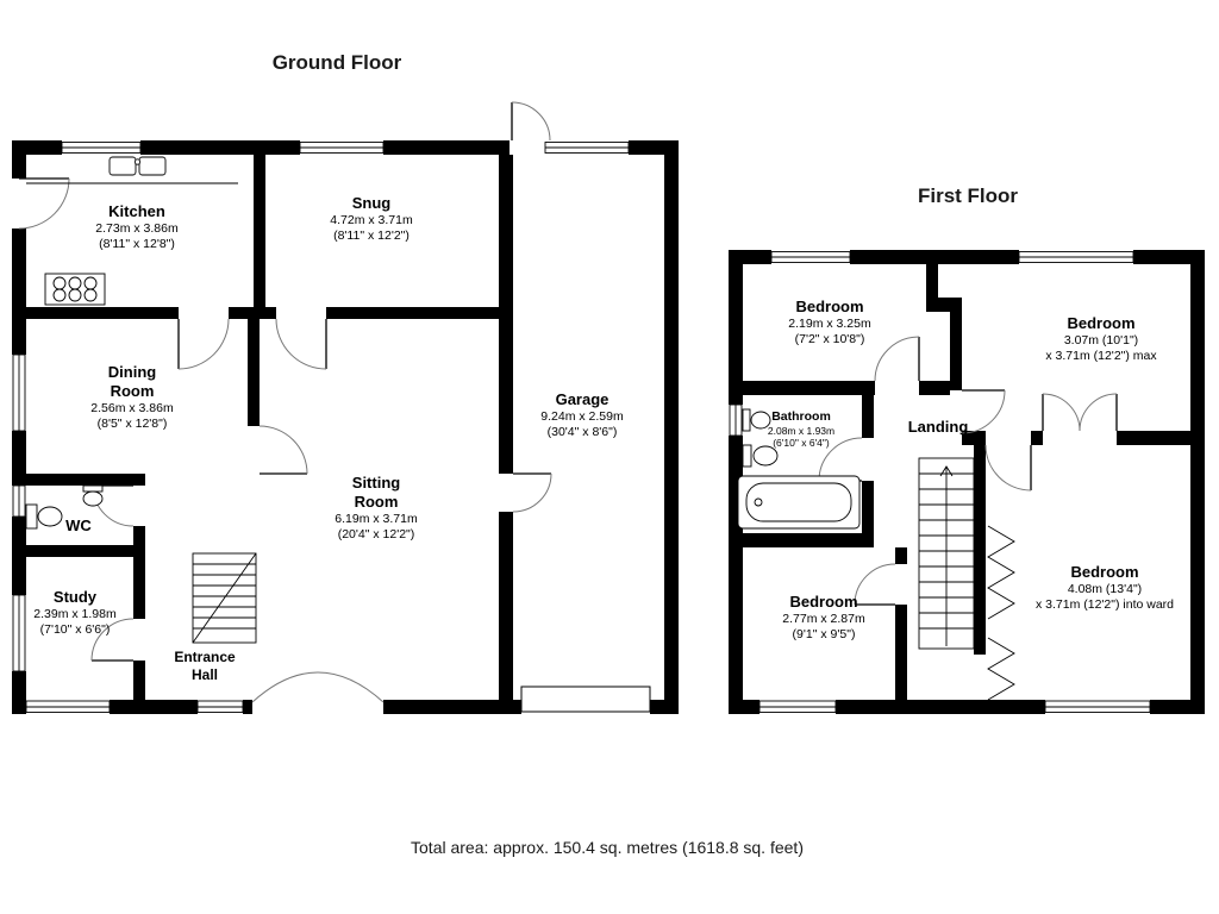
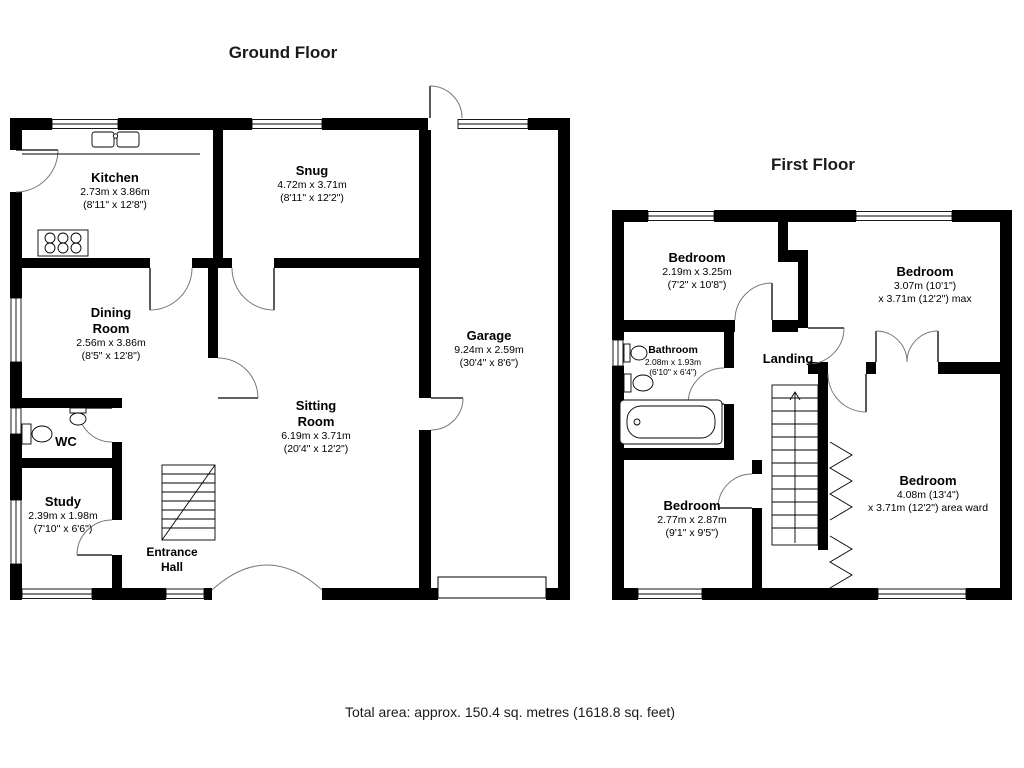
  Ground Floor
  First Floor
  Kitchen
  2.73m x 3.86m
  (8'11" x 12'8")
  Snug
  4.72m x 3.71m
  (8'11" x 12'2")
  Dining Room
  2.56m x 3.86m
  (8'5" x 12'8")
  WC
  Study
  2.39m x 1.98m
  (7'10" x 6'6")
  Sitting Room
  6.19m x 3.71m
  (20'4" x 12'2")
  Entrance Hall
  Garage
  9.24m x 2.59m
  (30'4" x 8'6")
  Bedroom
  2.19m x 3.25m
  (7'2" x 10'8")
  Bedroom
  3.07m (10'1")
  x 3.71m (12'2") max
  Bathroom
  2.08m x 1.93m
  (6'10" x 6'4")
  Landing
  Bedroom
  2.77m x 2.87m
  (9'1" x 9'5")
  Bedroom
  4.08m (13'4")
- x 3.71m (12'2") into ward
+ x 3.71m (12'2") area ward
  Total area: approx. 150.4 sq. metres (1618.8 sq. feet)
